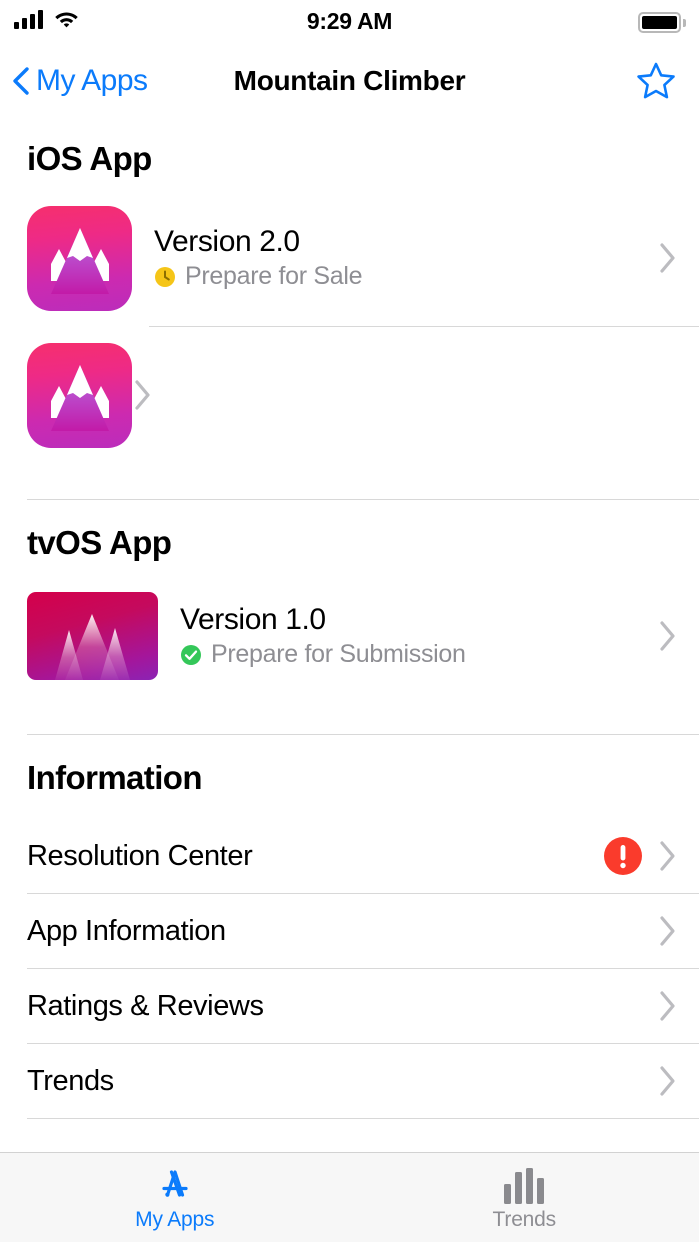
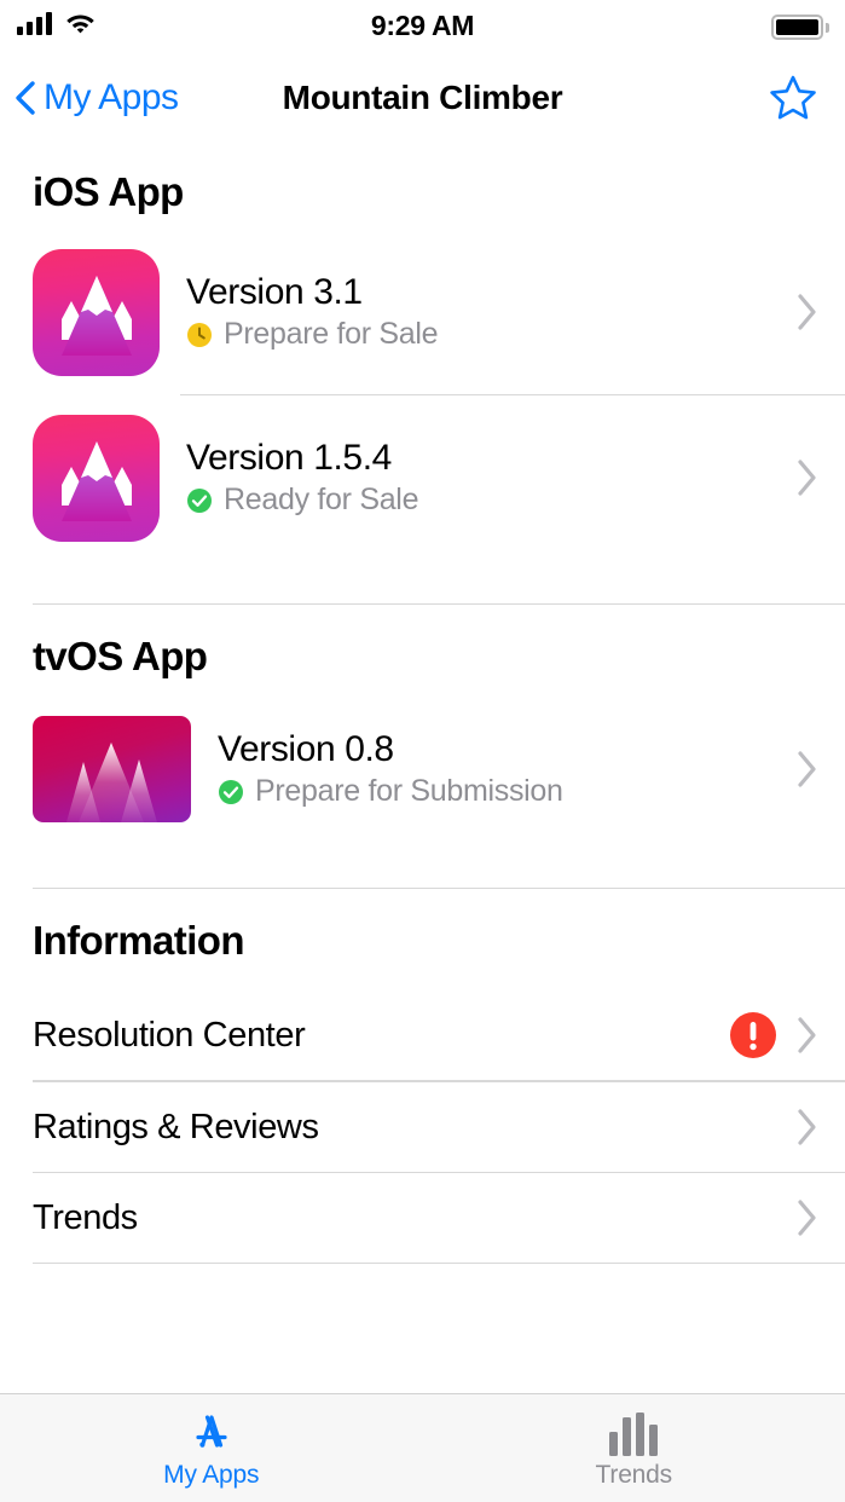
  9:29 AM
  My Apps
  Mountain Climber
  iOS App
- Version 2.0
+ Version 3.1
  Prepare for Sale
+ Version 1.5.4
+ Ready for Sale
  tvOS App
- Version 1.0
+ Version 0.8
  Prepare for Submission
  Information
  Resolution Center
- App Information
  Ratings & Reviews
  Trends
  My Apps
  Trends
